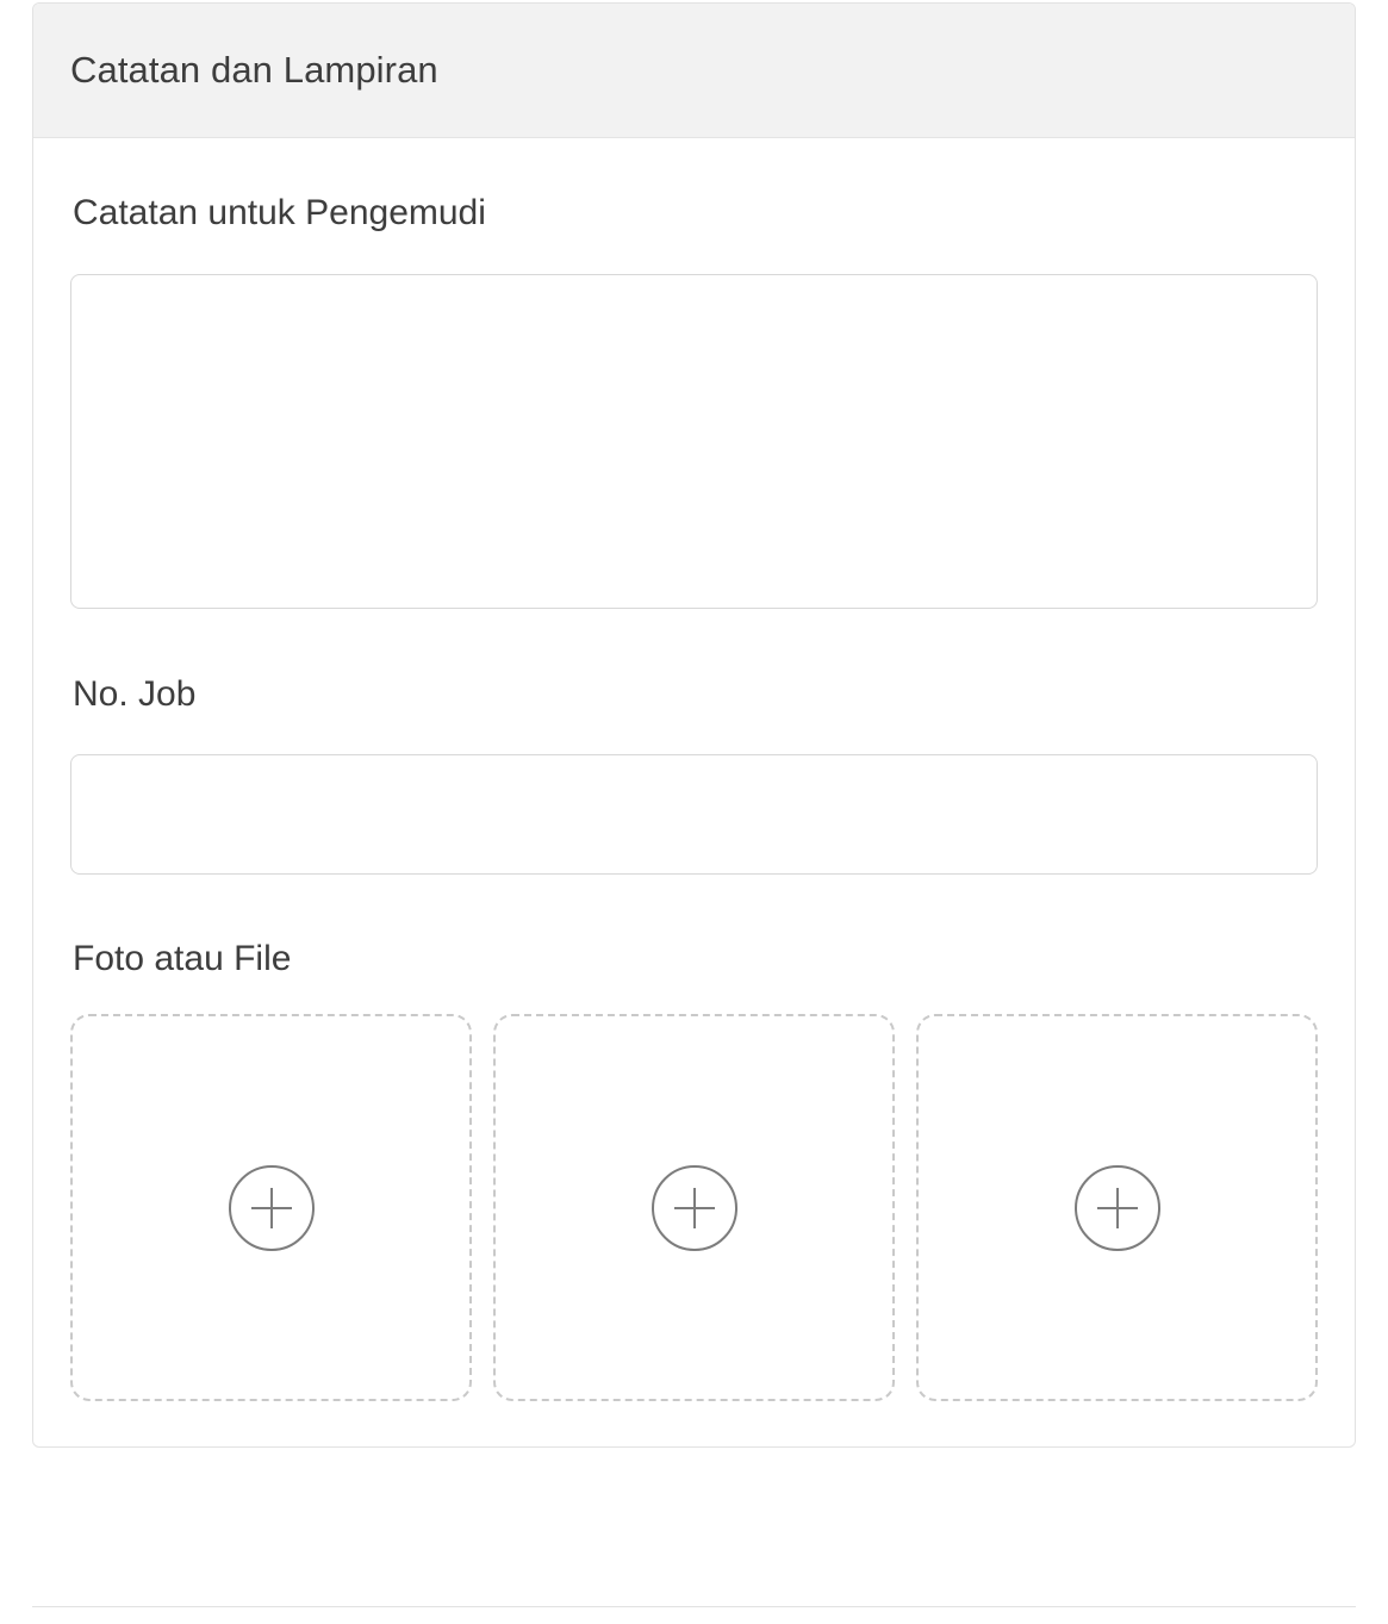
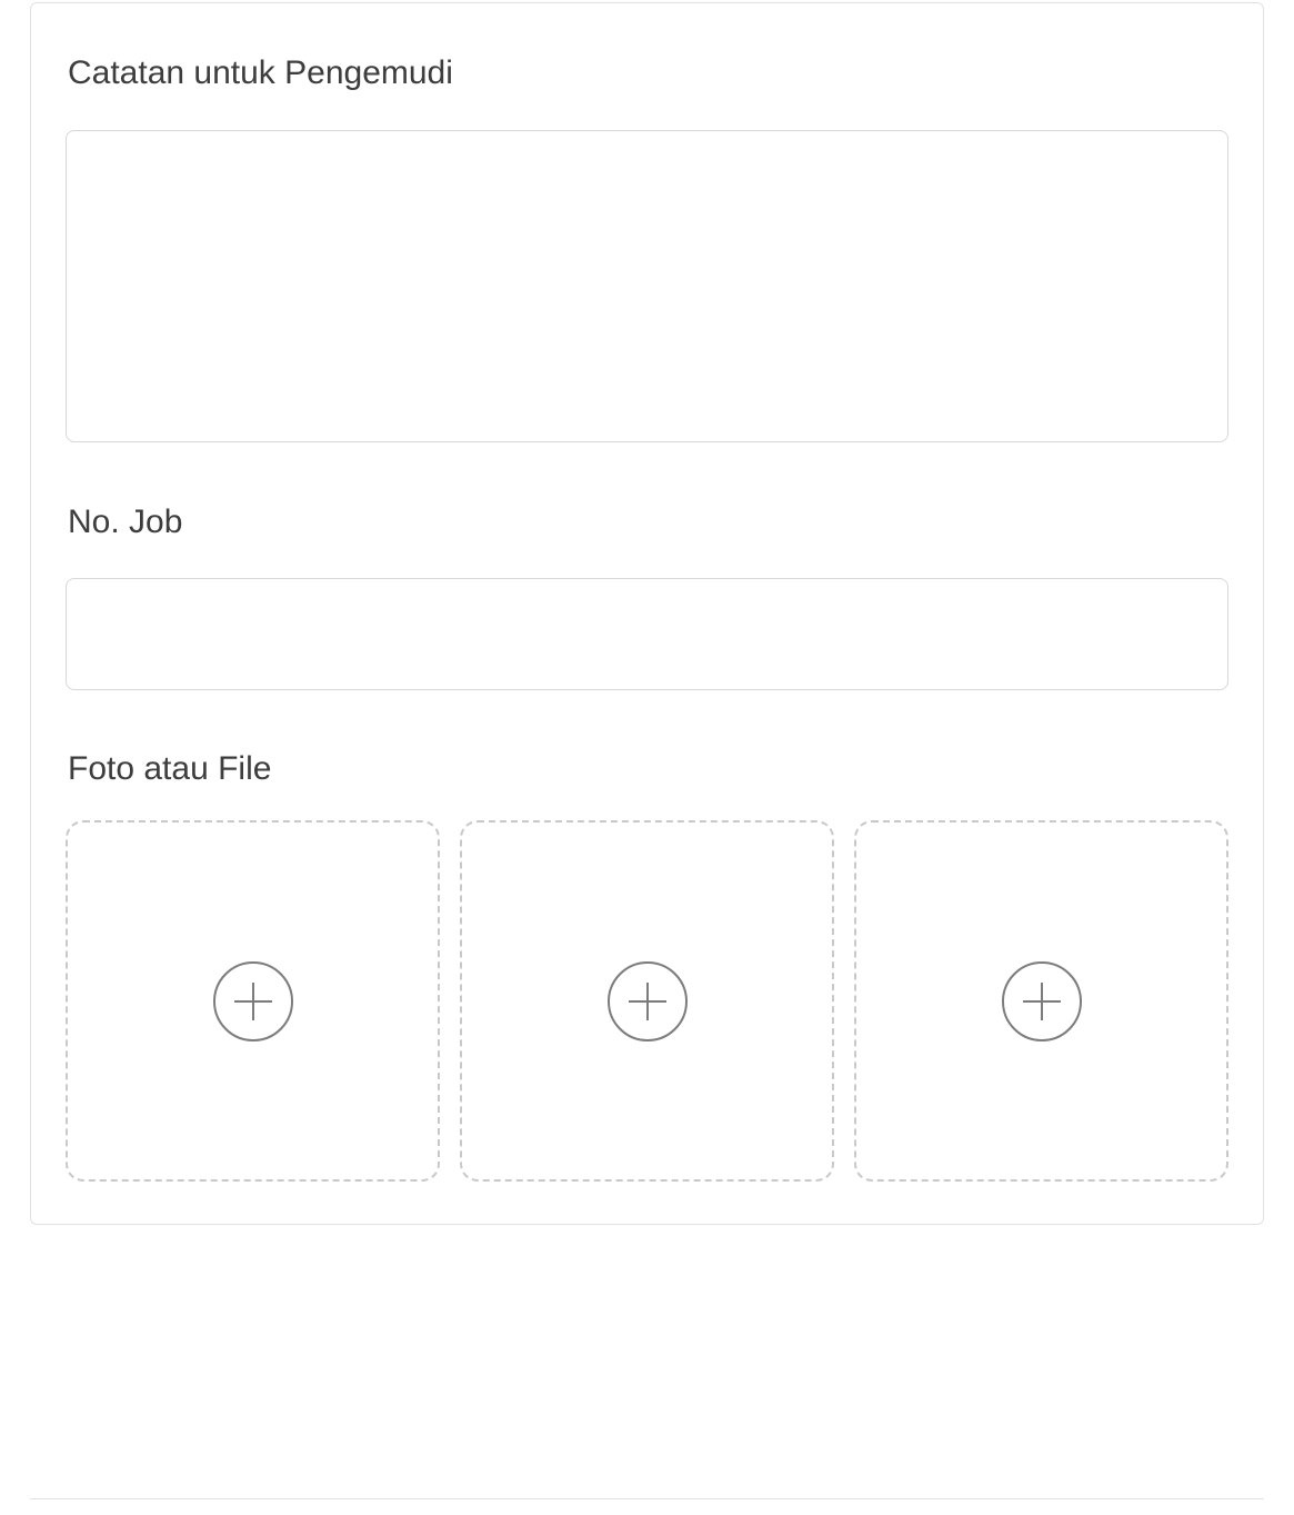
- Catatan dan Lampiran
  Catatan untuk Pengemudi
  No. Job
  Foto atau File
